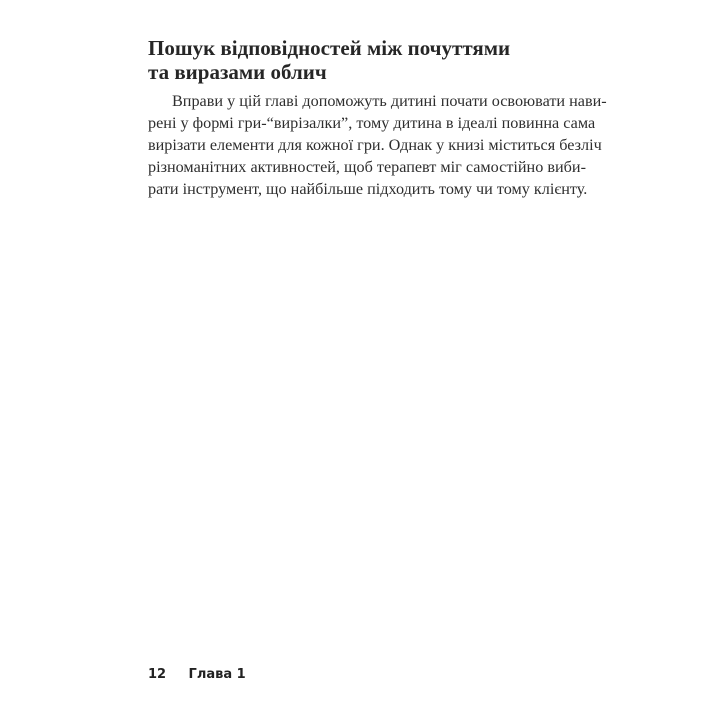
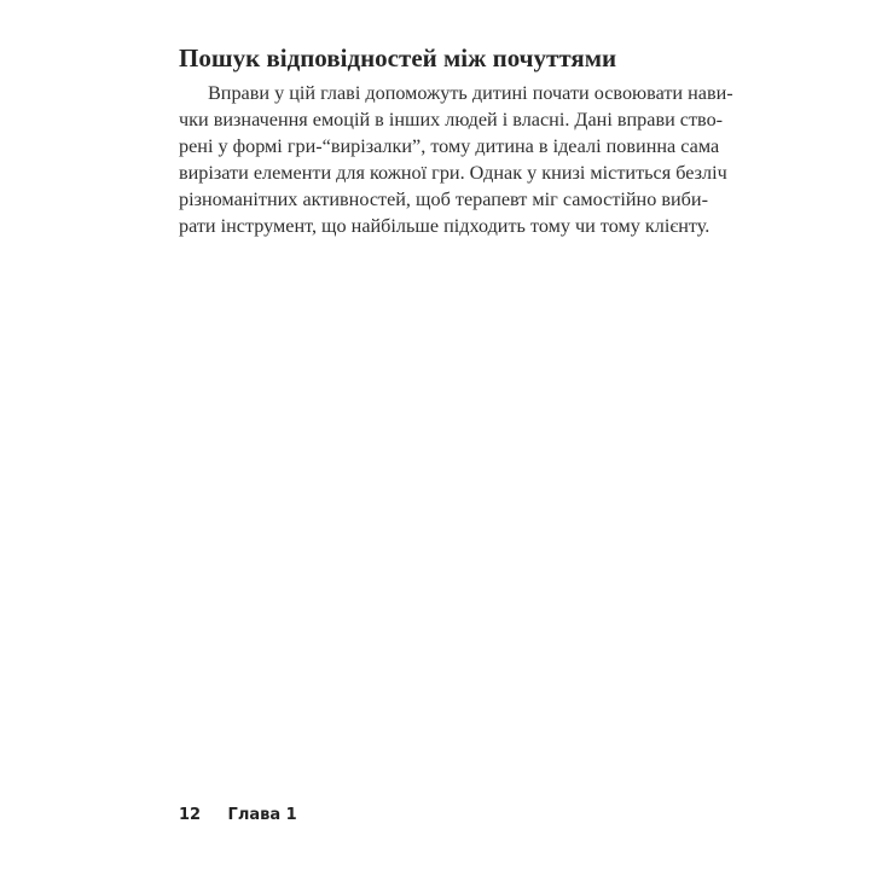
  Пошук відповідностей між почуттями
- та виразами облич
  Вправи у цій главі допоможуть дитині почати освоювати нави-
+ чки визначення емоцій в інших людей і власні. Дані вправи ство-
  рені у формі гри-“вирізалки”, тому дитина в ідеалі повинна сама
  вирізати елементи для кожної гри. Однак у книзі міститься безліч
  різноманітних активностей, щоб терапевт міг самостійно виби-
  рати інструмент, що найбільше підходить тому чи тому клієнту.
  12 Глава 1
